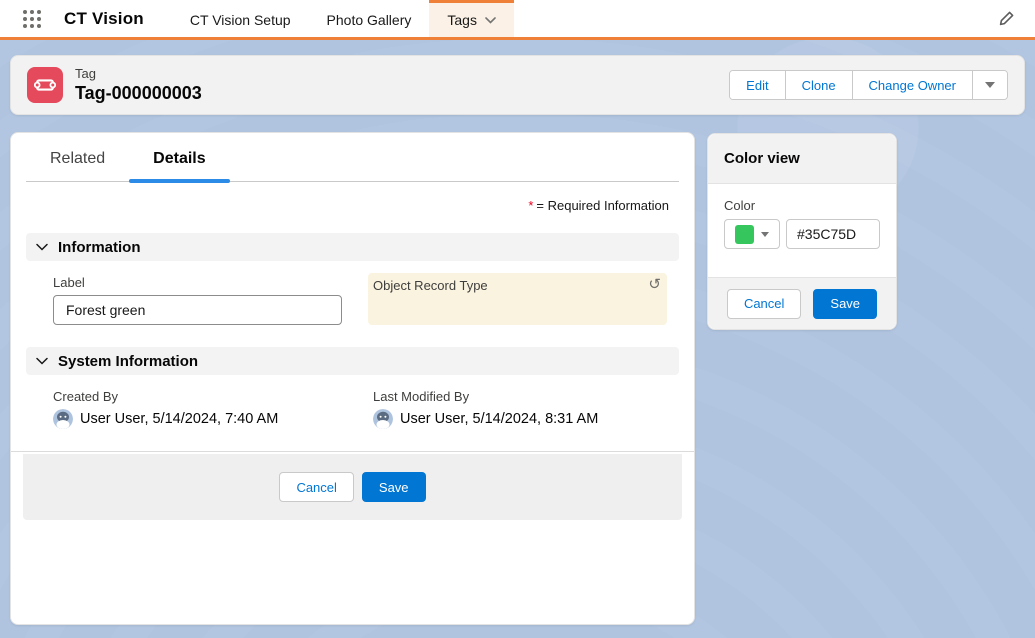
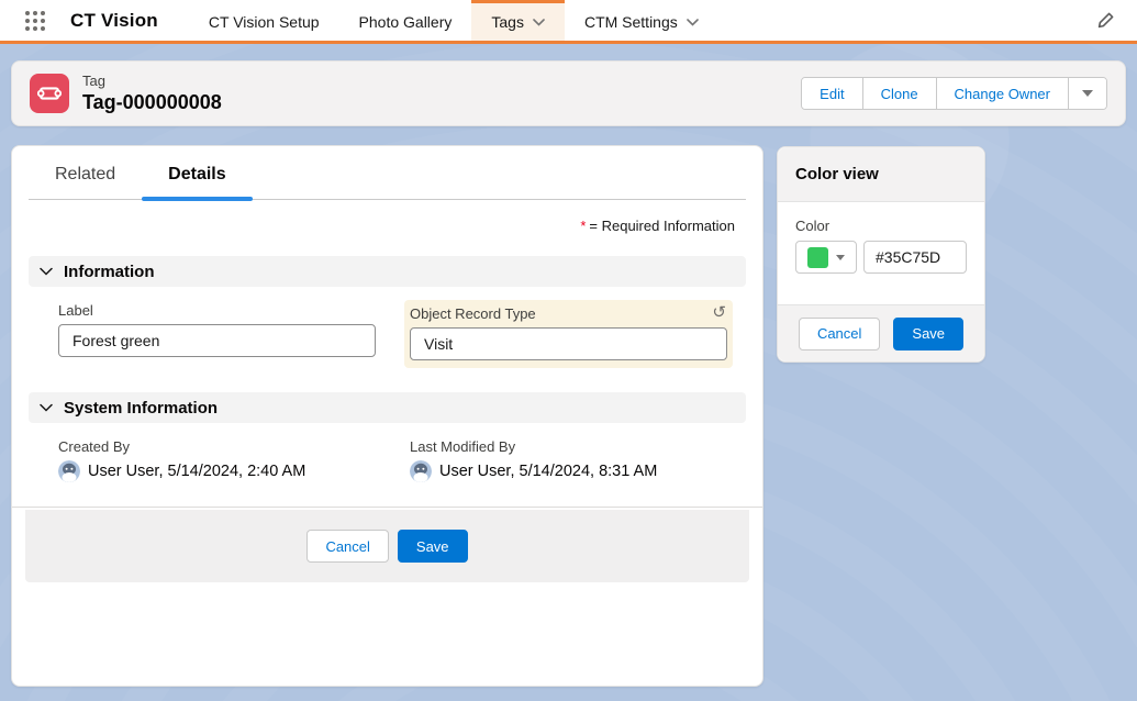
  CT Vision
  CT Vision Setup
  Photo Gallery
  Tags
+ CTM Settings
  Tag
- Tag-000000003
+ Tag-000000008
  Edit
  Clone
  Change Owner
  Related
  Details
  * = Required Information
  Information
  Label
  Forest green
  Object Record Type
  ↺
+ Visit
  System Information
  Created By
- User User, 5/14/2024, 7:40 AM
+ User User, 5/14/2024, 2:40 AM
  Last Modified By
  User User, 5/14/2024, 8:31 AM
  Cancel
  Save
  Color view
  Color
  #35C75D
  Cancel
  Save
